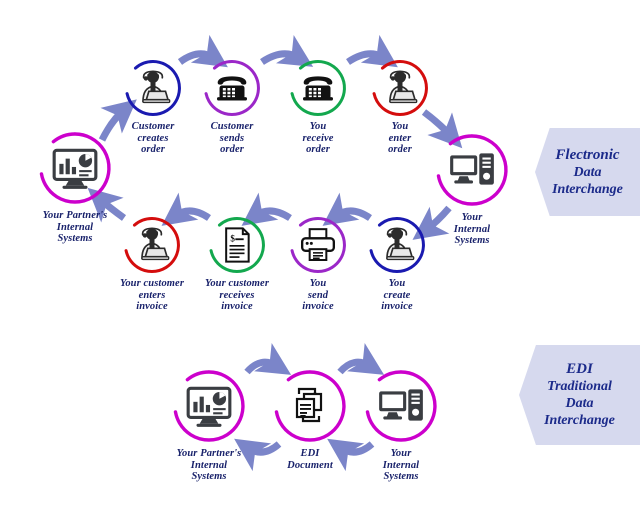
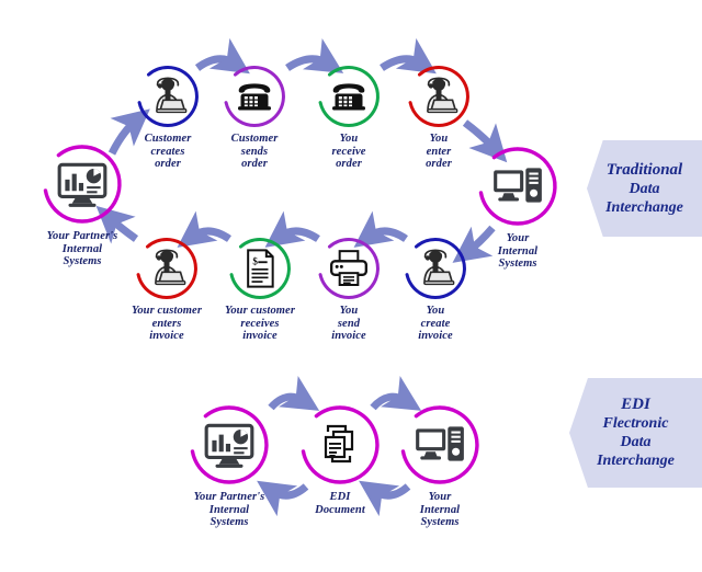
  Your Partner's
  Internal
  Systems
  Customer
  creates
  order
  Customer
  sends
  order
  You
  receive
  order
  You
  enter
  order
  Your
  Internal
  Systems
  You
  create
  invoice
  You
  send
  invoice
  $
  Your customer
  receives
  invoice
  Your customer
  enters
  invoice
  Your Partner's
  Internal
  Systems
  EDI
  Document
  Your
  Internal
  Systems
- Flectronic
+ Traditional
  Data
  Interchange
  EDI
- Traditional
+ Flectronic
  Data
  Interchange
